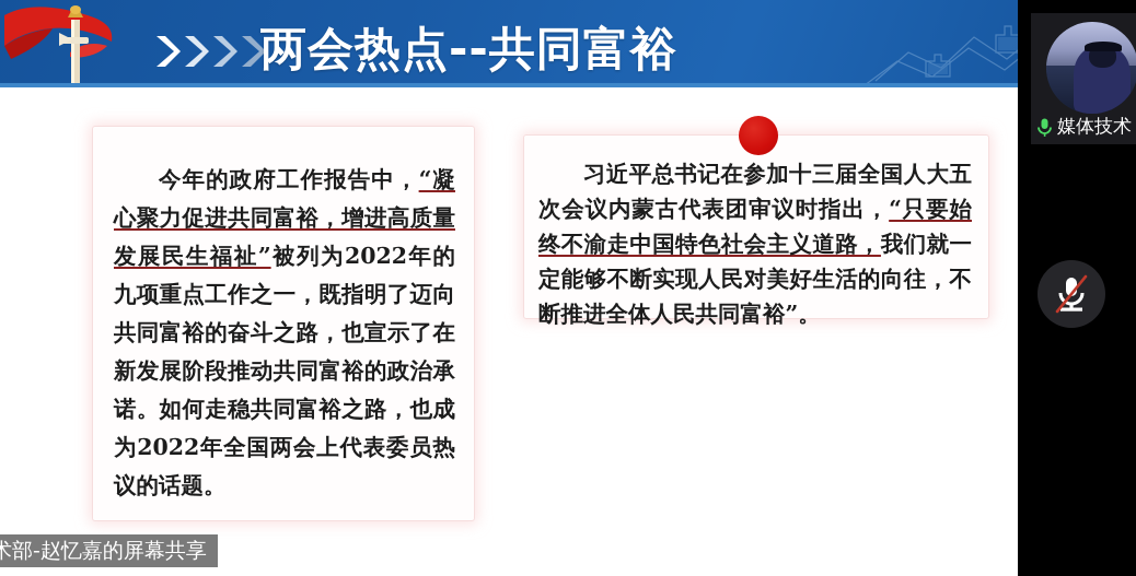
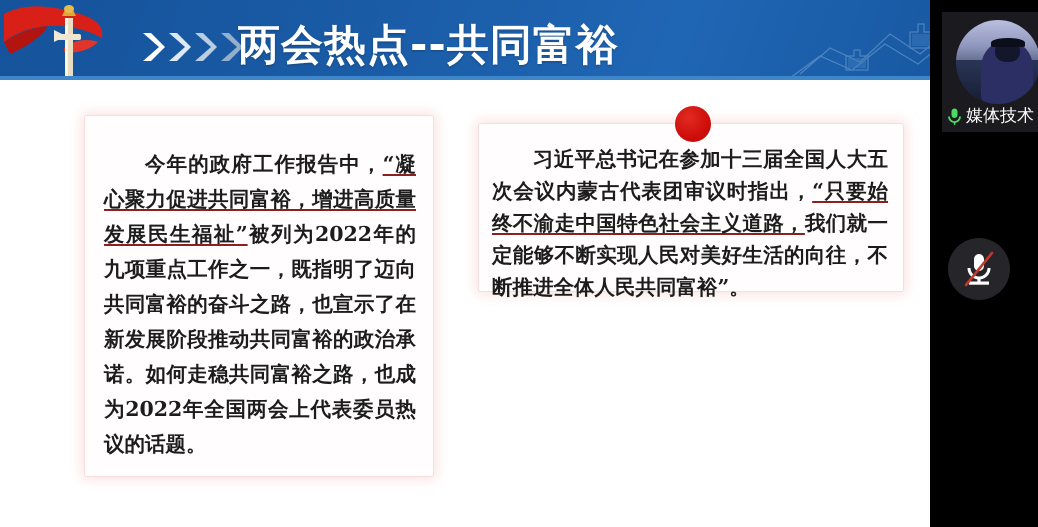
  两会热点--共同富裕
  今年的政府工作报告中，“凝心聚力促进共同富裕，增进高质量发展民生福祉”被列为2022年的九项重点工作之一，既指明了迈向共同富裕的奋斗之路，也宣示了在新发展阶段推动共同富裕的政治承诺。如何走稳共同富裕之路，也成为2022年全国两会上代表委员热议的话题。
  习近平总书记在参加十三届全国人大五次会议内蒙古代表团审议时指出，“只要始终不渝走中国特色社会主义道路，我们就一定能够不断实现人民对美好生活的向往，不断推进全体人民共同富裕”。
- 术部-赵忆嘉的屏幕共享
  媒体技术
